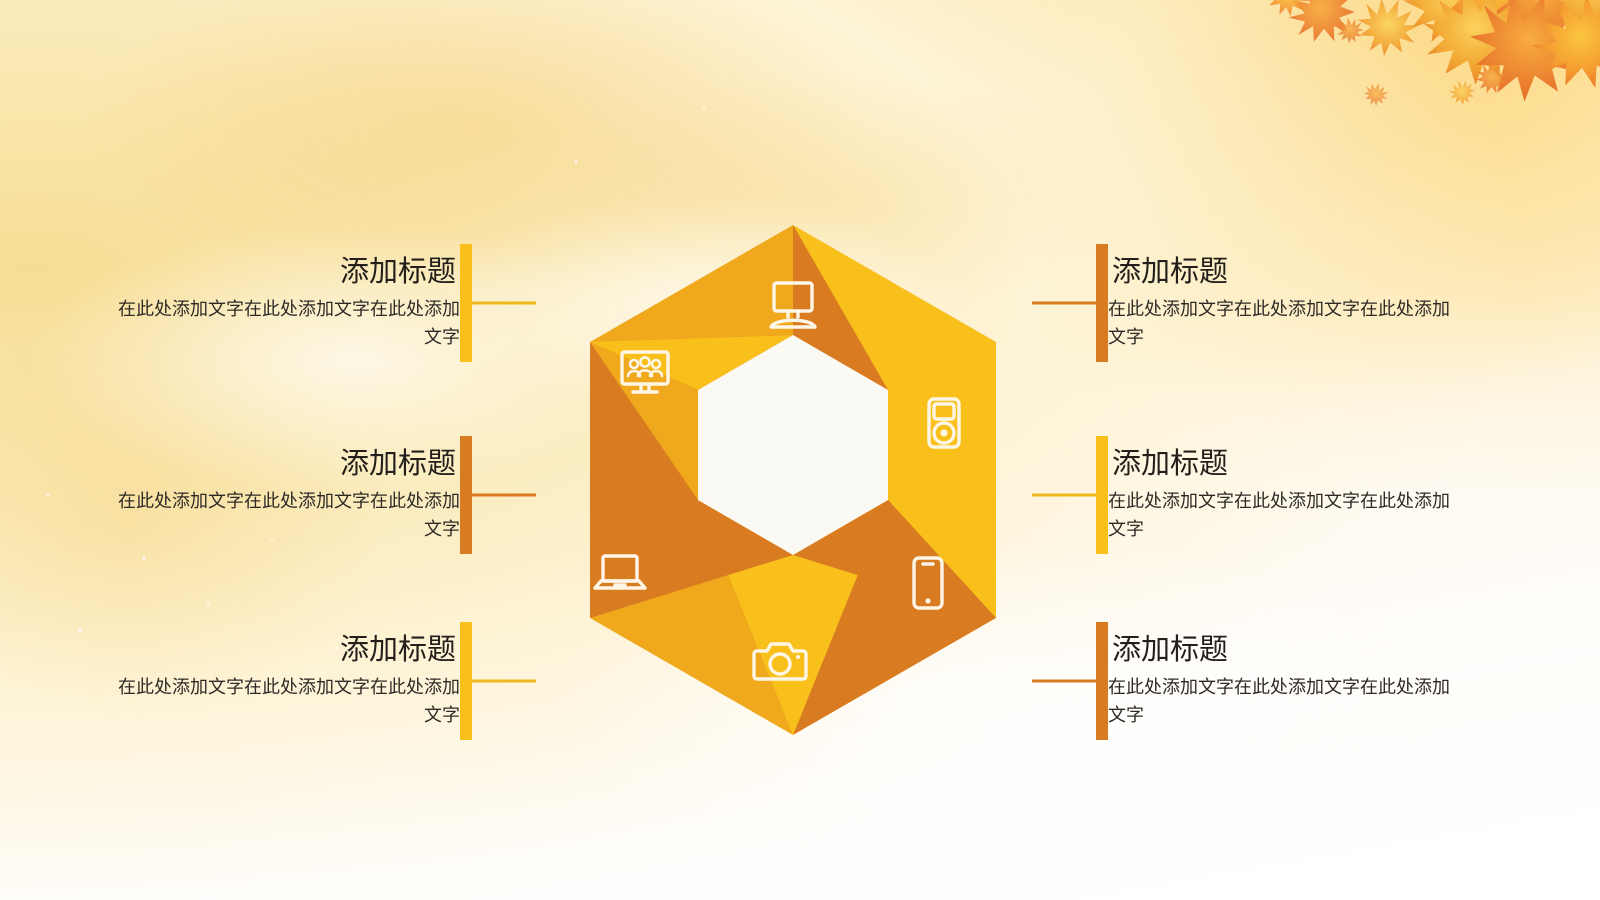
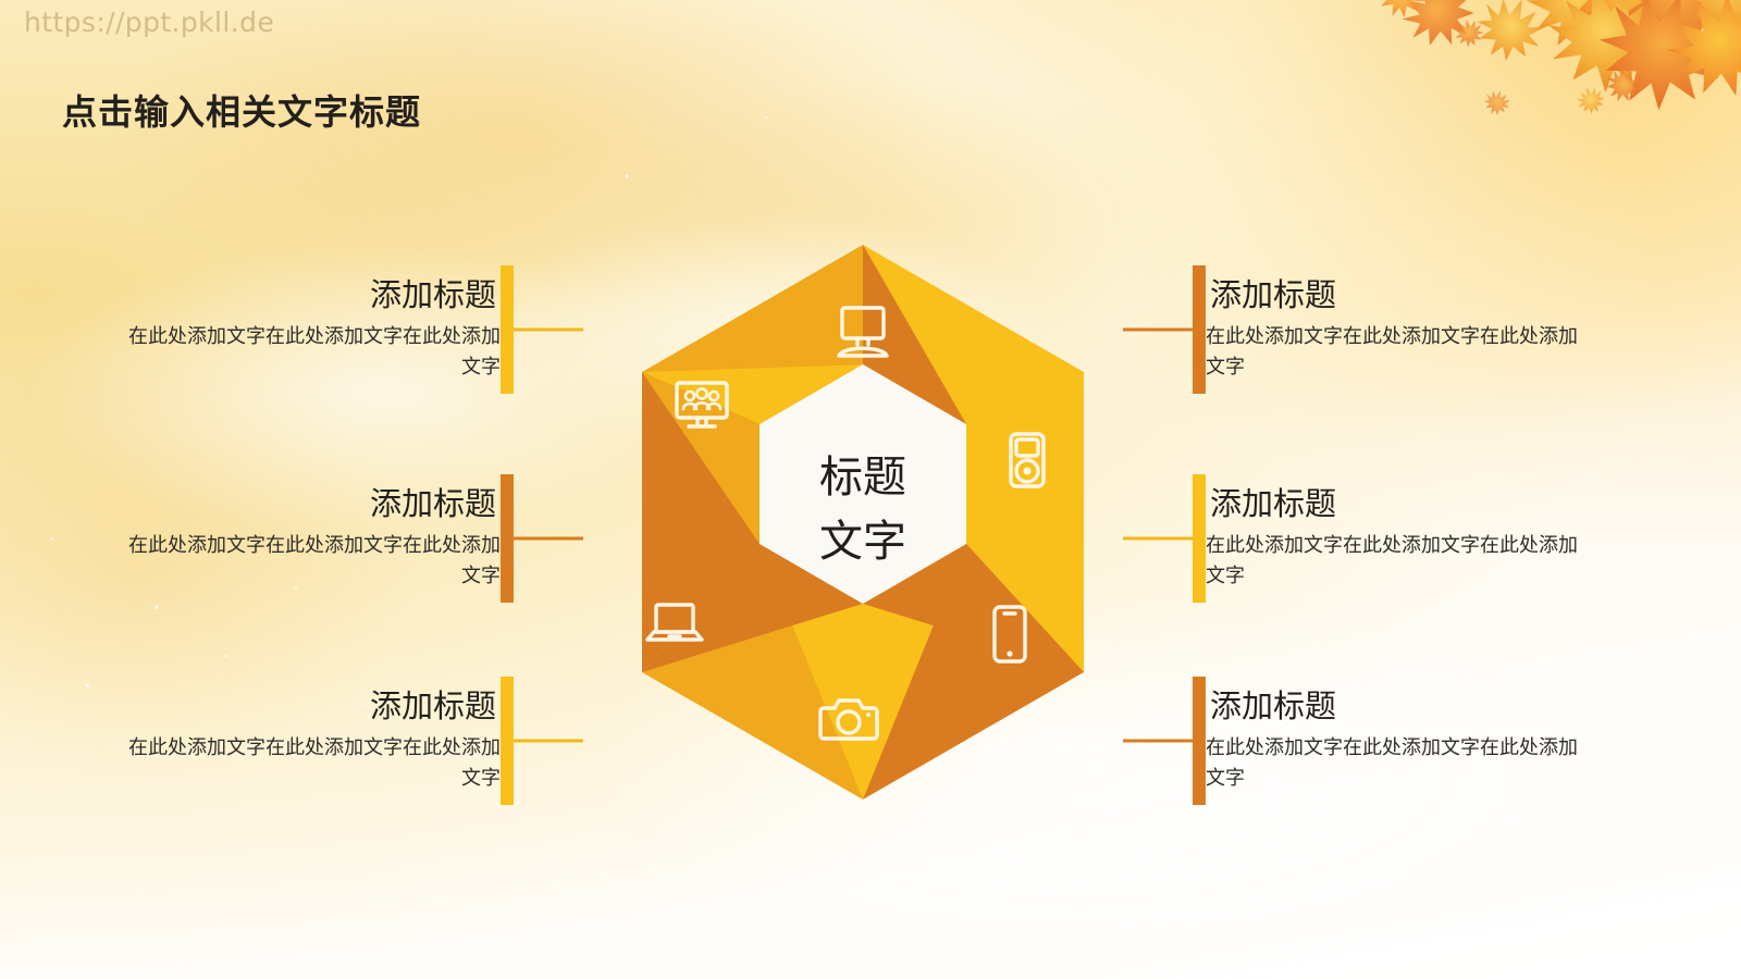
+ https://ppt.pkll.de
+ 点击输入相关文字标题
+ 标题
+ 文字
  添加标题
  在此处添加文字在此处添加文字在此处添加文字
  添加标题
  在此处添加文字在此处添加文字在此处添加文字
  添加标题
  在此处添加文字在此处添加文字在此处添加文字
  添加标题
  在此处添加文字在此处添加文字在此处添加文字
  添加标题
  在此处添加文字在此处添加文字在此处添加文字
  添加标题
  在此处添加文字在此处添加文字在此处添加文字
